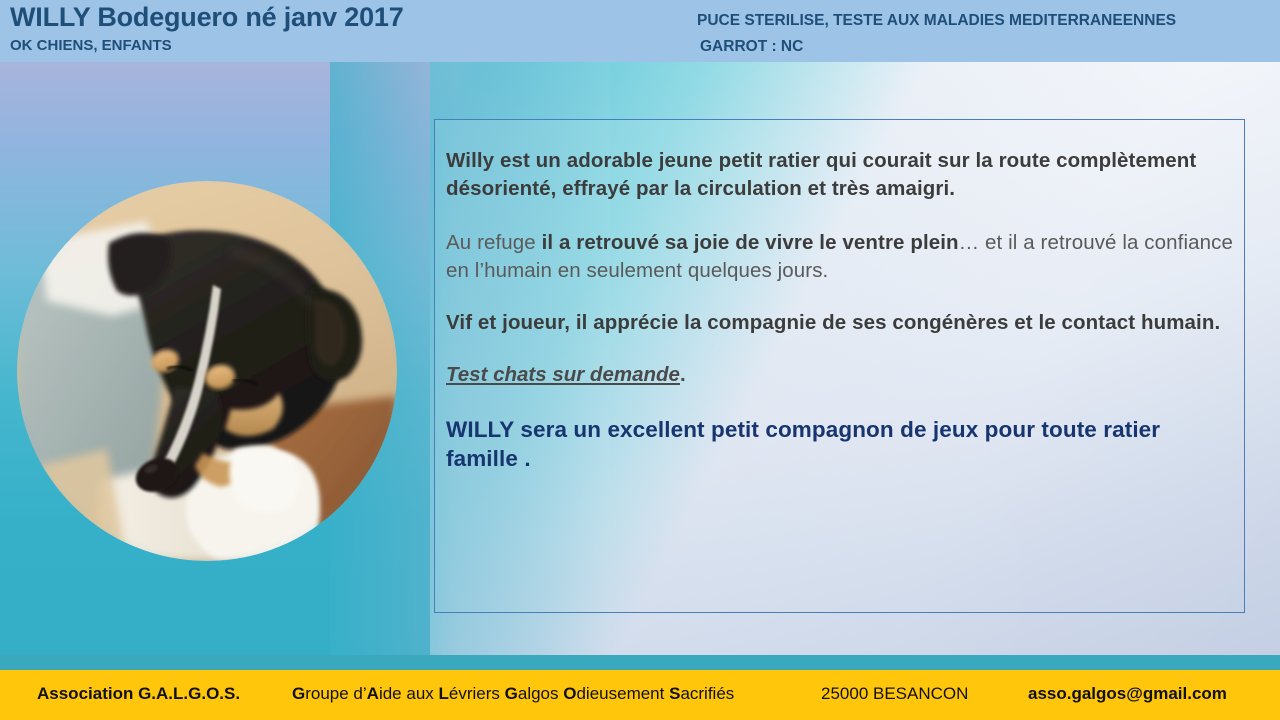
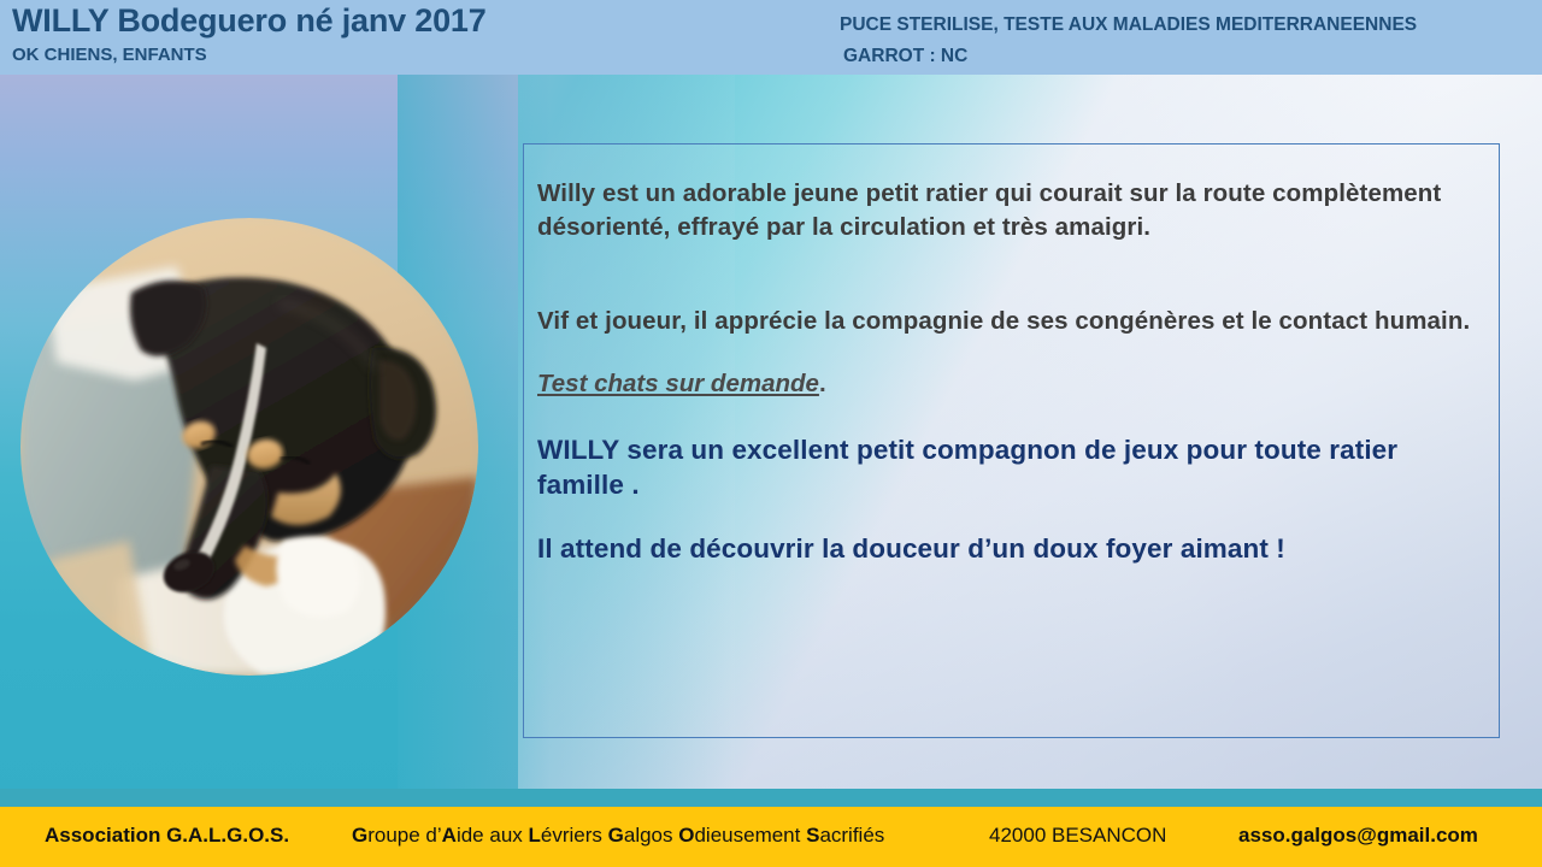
  WILLY Bodeguero né janv 2017
  OK CHIENS, ENFANTS
  PUCE STERILISE, TESTE AUX MALADIES MEDITERRANEENNES
  GARROT : NC
  Willy est un adorable jeune petit ratier qui courait sur la route complètement désorienté, effrayé par la circulation et très amaigri.
- Au refuge il a retrouvé sa joie de vivre le ventre plein… et il a retrouvé la confiance en l’humain en seulement quelques jours.
  Vif et joueur, il apprécie la compagnie de ses congénères et le contact humain.
  Test chats sur demande.
  WILLY sera un excellent petit compagnon de jeux pour toute ratier famille .
+ Il attend de découvrir la douceur d’un doux foyer aimant !
  Association G.A.L.G.O.S.
  Groupe d’Aide aux Lévriers Galgos Odieusement Sacrifiés
- 25000 BESANCON
+ 42000 BESANCON
  asso.galgos@gmail.com
